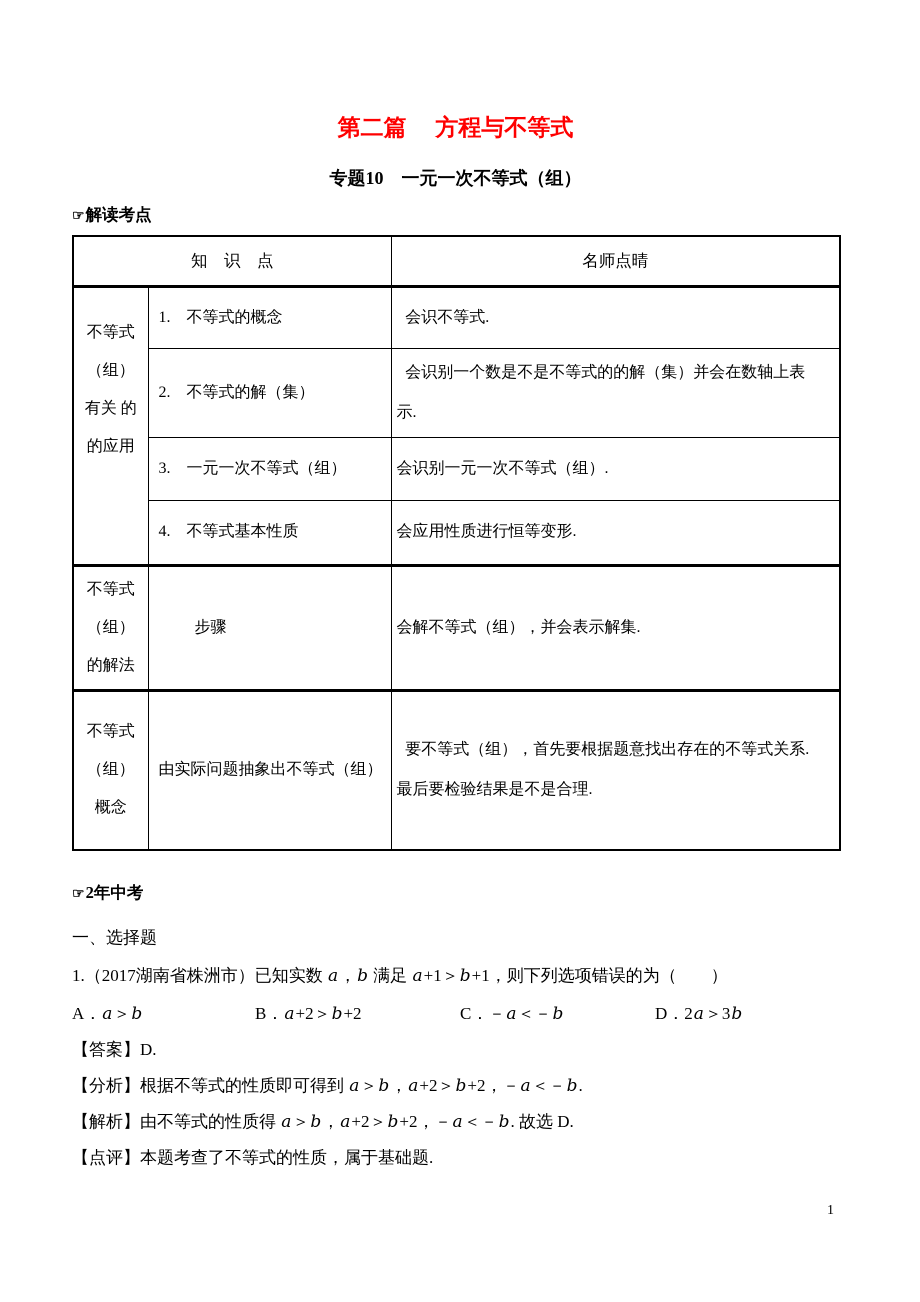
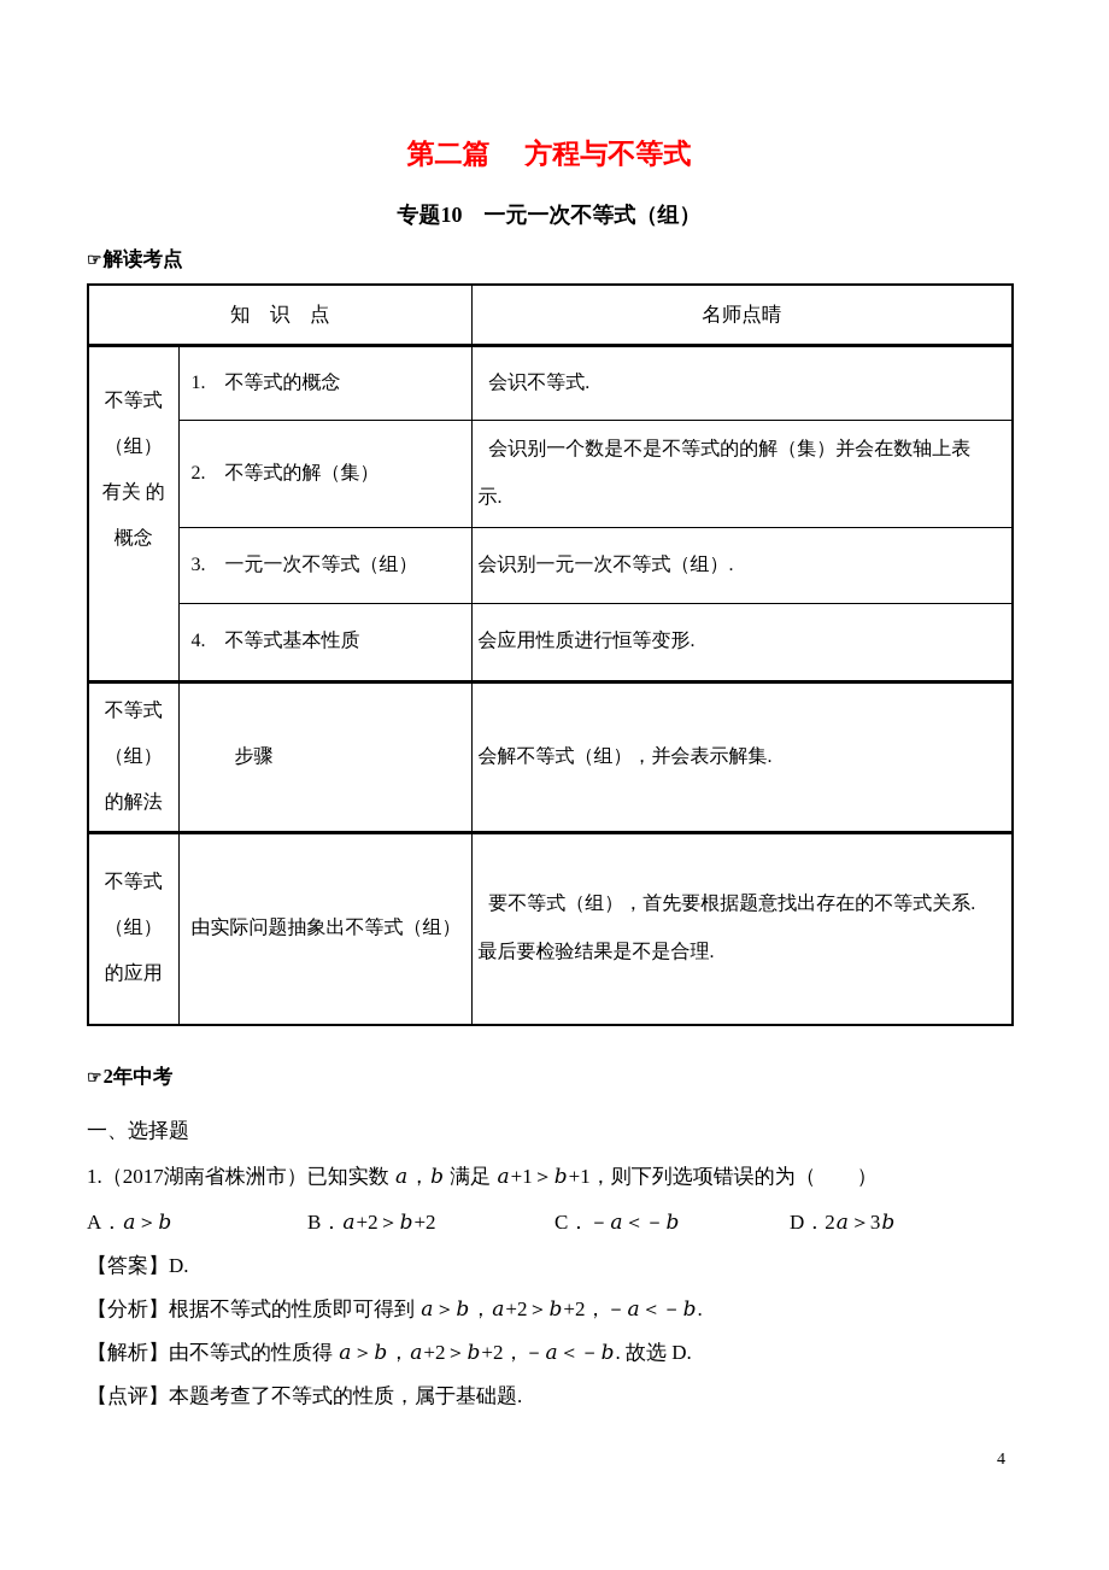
  第二篇 方程与不等式
  专题10 一元一次不等式（组）
  ☞解读考点
  知 识 点	名师点晴
- 不等式 （组） 有关 的 的应用	1. 不等式的概念	会识不等式.
+ 不等式 （组） 有关 的 概念	1. 不等式的概念	会识不等式.
  2. 不等式的解（集）	会识别一个数是不是不等式的的解（集）并会在数轴上表 示.
  3. 一元一次不等式（组）	会识别一元一次不等式（组）.
  4. 不等式基本性质	会应用性质进行恒等变形.
  不等式 （组） 的解法	步骤	会解不等式（组），并会表示解集.
- 不等式 （组） 概念	由实际问题抽象出不等式（组）	要不等式（组），首先要根据题意找出存在的不等式关系. 最后要检验结果是不是合理.
+ 不等式 （组） 的应用	由实际问题抽象出不等式（组）	要不等式（组），首先要根据题意找出存在的不等式关系. 最后要检验结果是不是合理.
  ☞2年中考
  一、选择题
  1.（2017湖南省株洲市）已知实数 a，b 满足 a+1＞b+1，则下列选项错误的为（ ）
  A．a＞b B．a+2＞b+2 C．－a＜－b D．2a＞3b
  【答案】D.
  【分析】根据不等式的性质即可得到 a＞b，a+2＞b+2，－a＜－b.
  【解析】由不等式的性质得 a＞b，a+2＞b+2，－a＜－b. 故选 D.
  【点评】本题考查了不等式的性质，属于基础题.
- 1
+ 4
